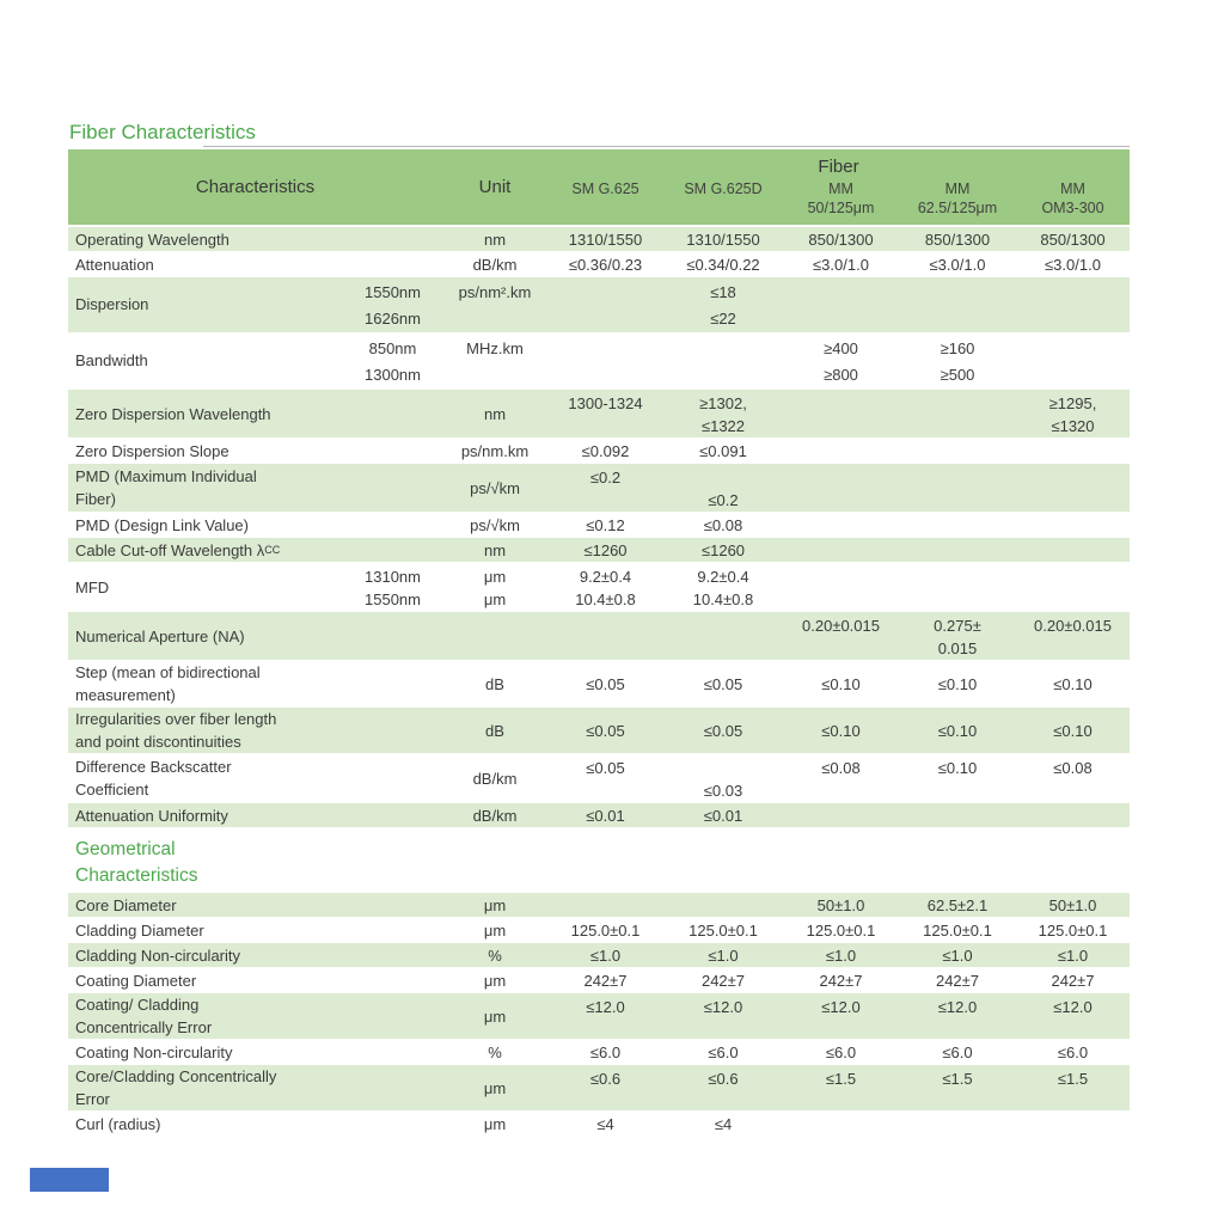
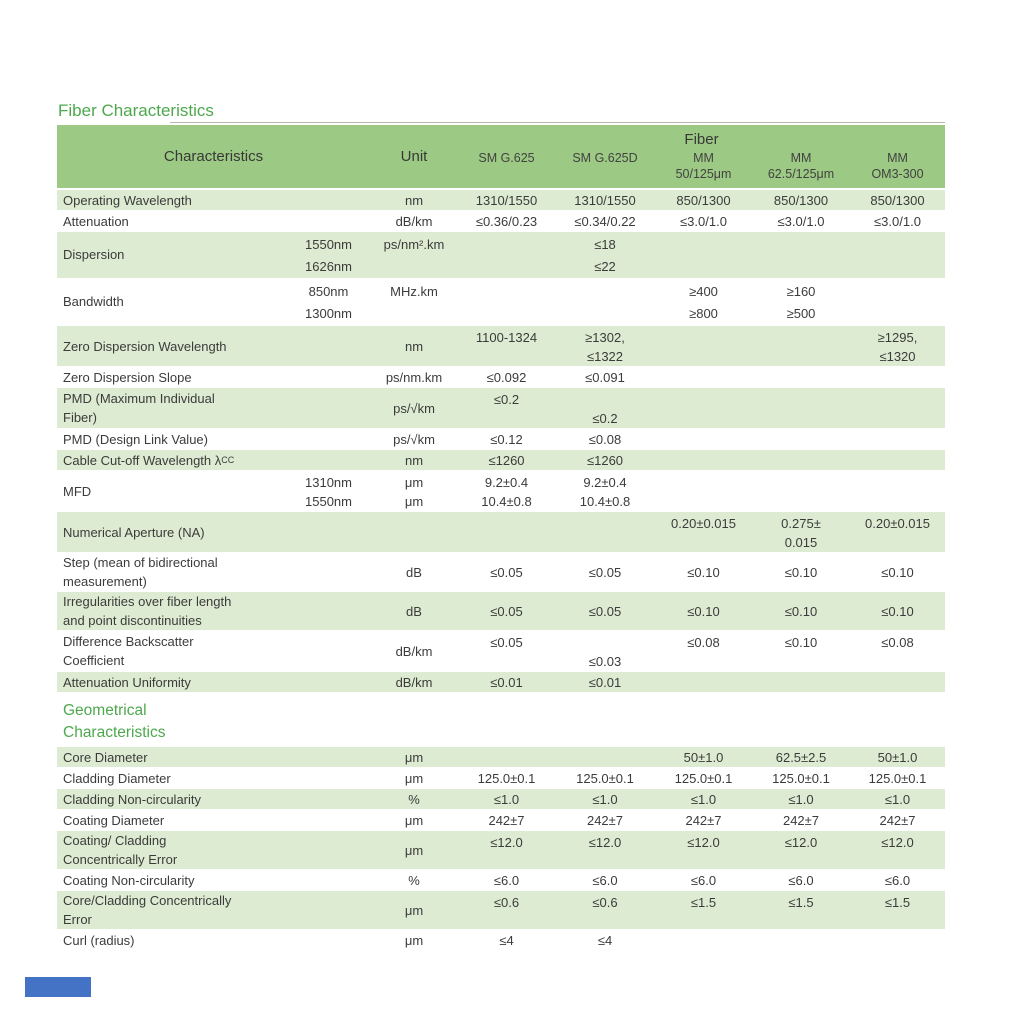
  Fiber Characteristics
  Characteristics
  Unit
  Fiber
  SM G.625
  SM G.625D
  MM
  50/125μm
  MM
  62.5/125μm
  MM
  OM3-300
  Operating Wavelength
  nm
  1310/1550
  1310/1550
  850/1300
  850/1300
  850/1300
  Attenuation
  dB/km
  ≤0.36/0.23
  ≤0.34/0.22
  ≤3.0/1.0
  ≤3.0/1.0
  ≤3.0/1.0
  Dispersion
  1550nm
  1626nm
  ps/nm².km
  ≤18
  ≤22
  Bandwidth
  850nm
  1300nm
  MHz.km
  ≥400
  ≥800
  ≥160
  ≥500
  Zero Dispersion Wavelength
  nm
- 1300-1324
+ 1100-1324
  ≥1302,
  ≤1322
  ≥1295,
  ≤1320
  Zero Dispersion Slope
  ps/nm.km
  ≤0.092
  ≤0.091
  PMD (Maximum Individual
  Fiber)
  ps/√km
  ≤0.2
  ≤0.2
  PMD (Design Link Value)
  ps/√km
  ≤0.12
  ≤0.08
  Cable Cut-off Wavelength λ
  CC
  nm
  ≤1260
  ≤1260
  MFD
  1310nm
  1550nm
  μm
  μm
  9.2±0.4
  10.4±0.8
  9.2±0.4
  10.4±0.8
  Numerical Aperture (NA)
  0.20±0.015
  0.275±
  0.015
  0.20±0.015
  Step (mean of bidirectional
  measurement)
  dB
  ≤0.05
  ≤0.05
  ≤0.10
  ≤0.10
  ≤0.10
  Irregularities over fiber length
  and point discontinuities
  dB
  ≤0.05
  ≤0.05
  ≤0.10
  ≤0.10
  ≤0.10
  Difference Backscatter
  Coefficient
  dB/km
  ≤0.05
  ≤0.03
  ≤0.08
  ≤0.10
  ≤0.08
  Attenuation Uniformity
  dB/km
  ≤0.01
  ≤0.01
  Geometrical
  Characteristics
  Core Diameter
  μm
  50±1.0
- 62.5±2.1
+ 62.5±2.5
  50±1.0
  Cladding Diameter
  μm
  125.0±0.1
  125.0±0.1
  125.0±0.1
  125.0±0.1
  125.0±0.1
  Cladding Non-circularity
  %
  ≤1.0
  ≤1.0
  ≤1.0
  ≤1.0
  ≤1.0
  Coating Diameter
  μm
  242±7
  242±7
  242±7
  242±7
  242±7
  Coating/ Cladding
  Concentrically Error
  μm
  ≤12.0
  ≤12.0
  ≤12.0
  ≤12.0
  ≤12.0
  Coating Non-circularity
  %
  ≤6.0
  ≤6.0
  ≤6.0
  ≤6.0
  ≤6.0
  Core/Cladding Concentrically
  Error
  μm
  ≤0.6
  ≤0.6
  ≤1.5
  ≤1.5
  ≤1.5
  Curl (radius)
  μm
  ≤4
  ≤4
